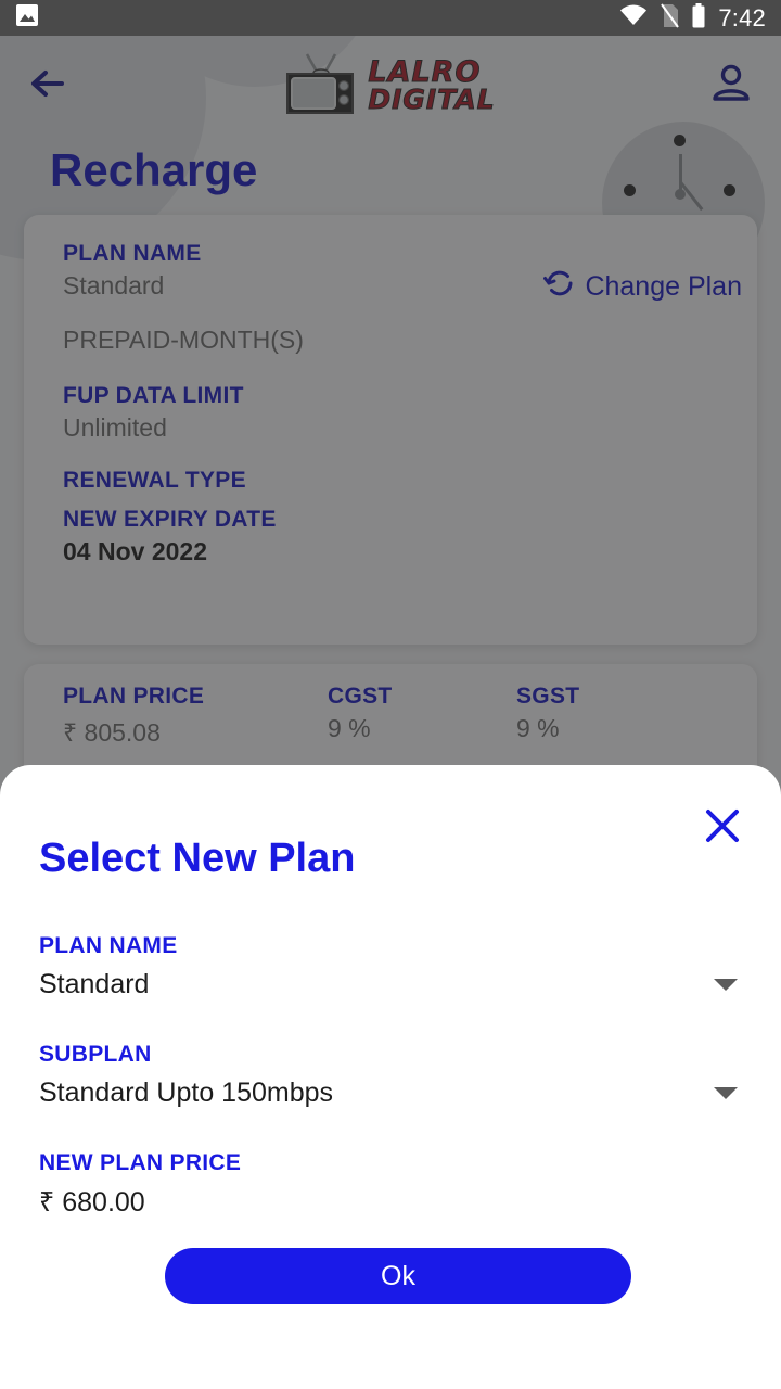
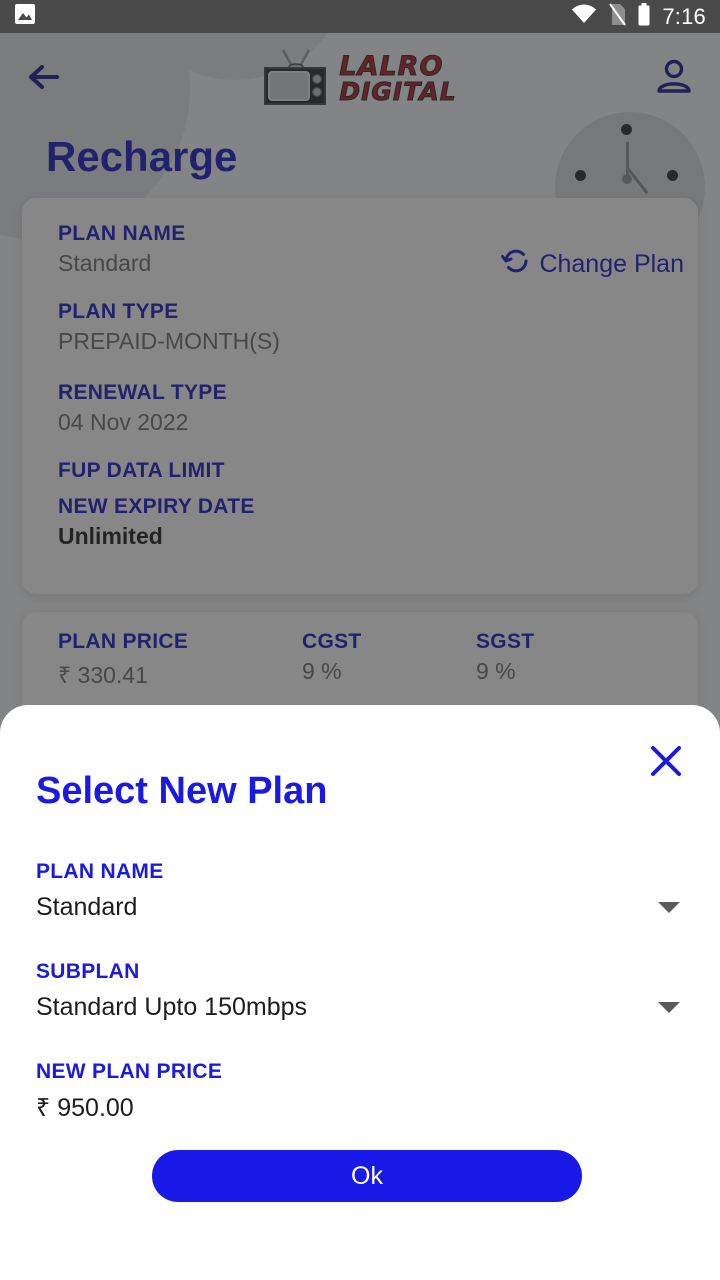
  LALRO
  DIGITAL
  Recharge
  PLAN NAME
  Standard
+ PLAN TYPE
  PREPAID-MONTH(S)
- FUP DATA LIMIT
+ RENEWAL TYPE
- Unlimited
+ 04 Nov 2022
- RENEWAL TYPE
+ FUP DATA LIMIT
  NEW EXPIRY DATE
- 04 Nov 2022
+ Unlimited
  Change Plan
  PLAN PRICE
- ₹ 805.08
+ ₹ 330.41
  CGST
  9 %
  SGST
  9 %
- 7:42
+ 7:16
  Select New Plan
  PLAN NAME
  Standard
  SUBPLAN
  Standard Upto 150mbps
  NEW PLAN PRICE
- ₹ 680.00
+ ₹ 950.00
  Ok
